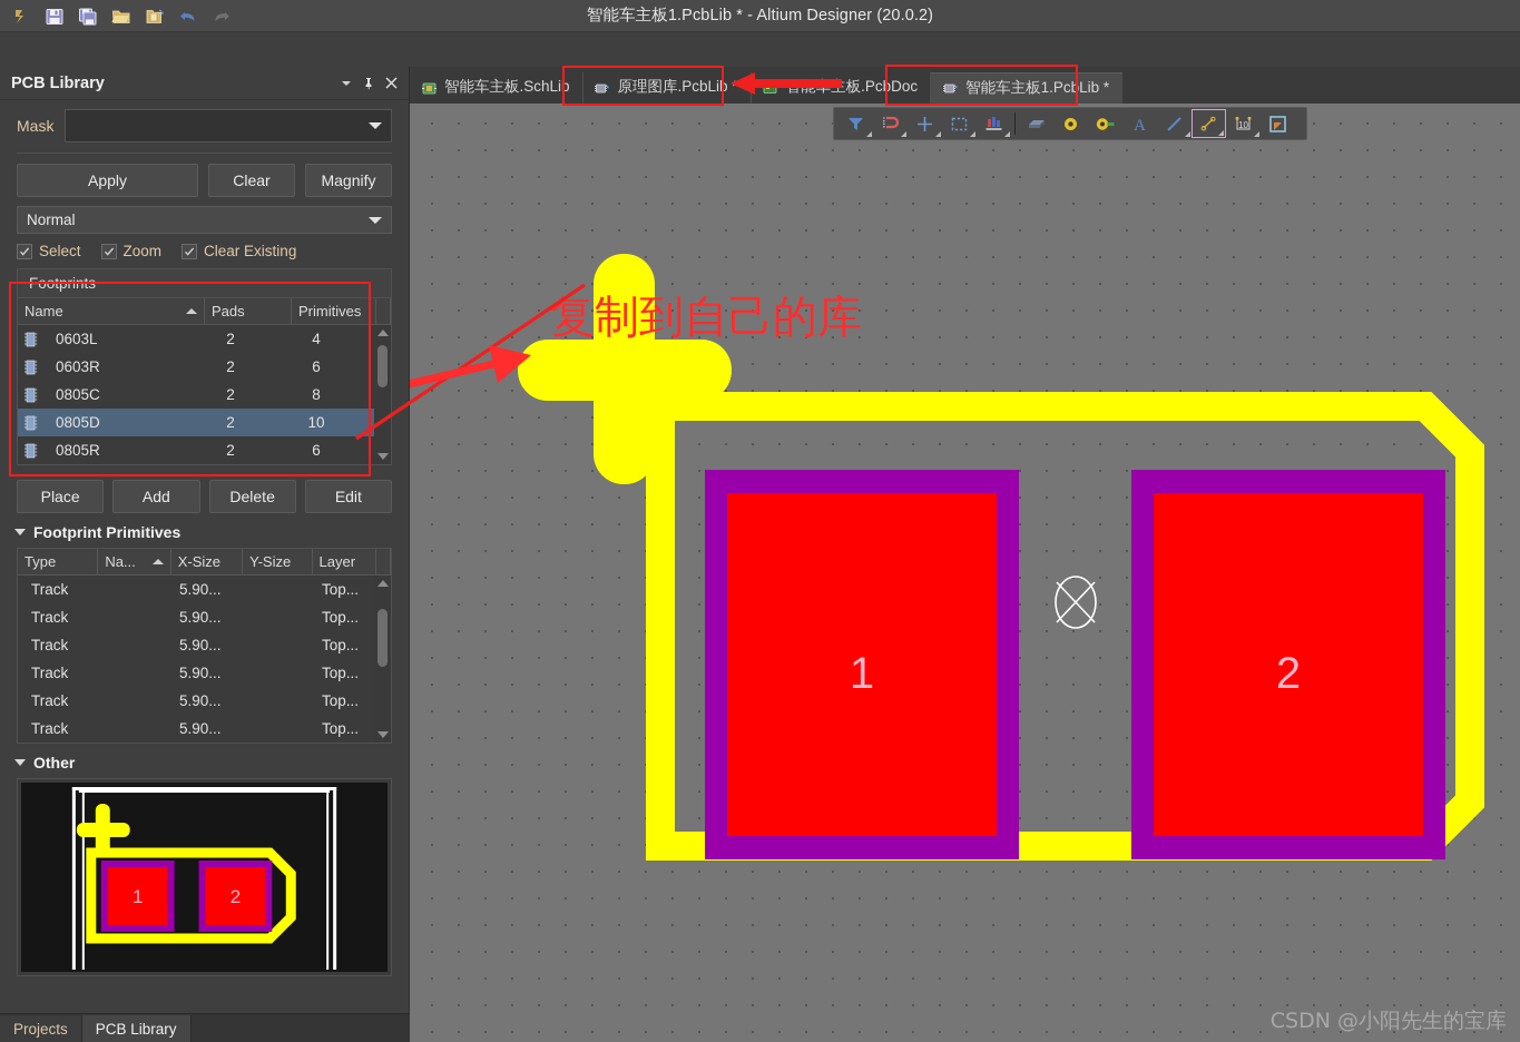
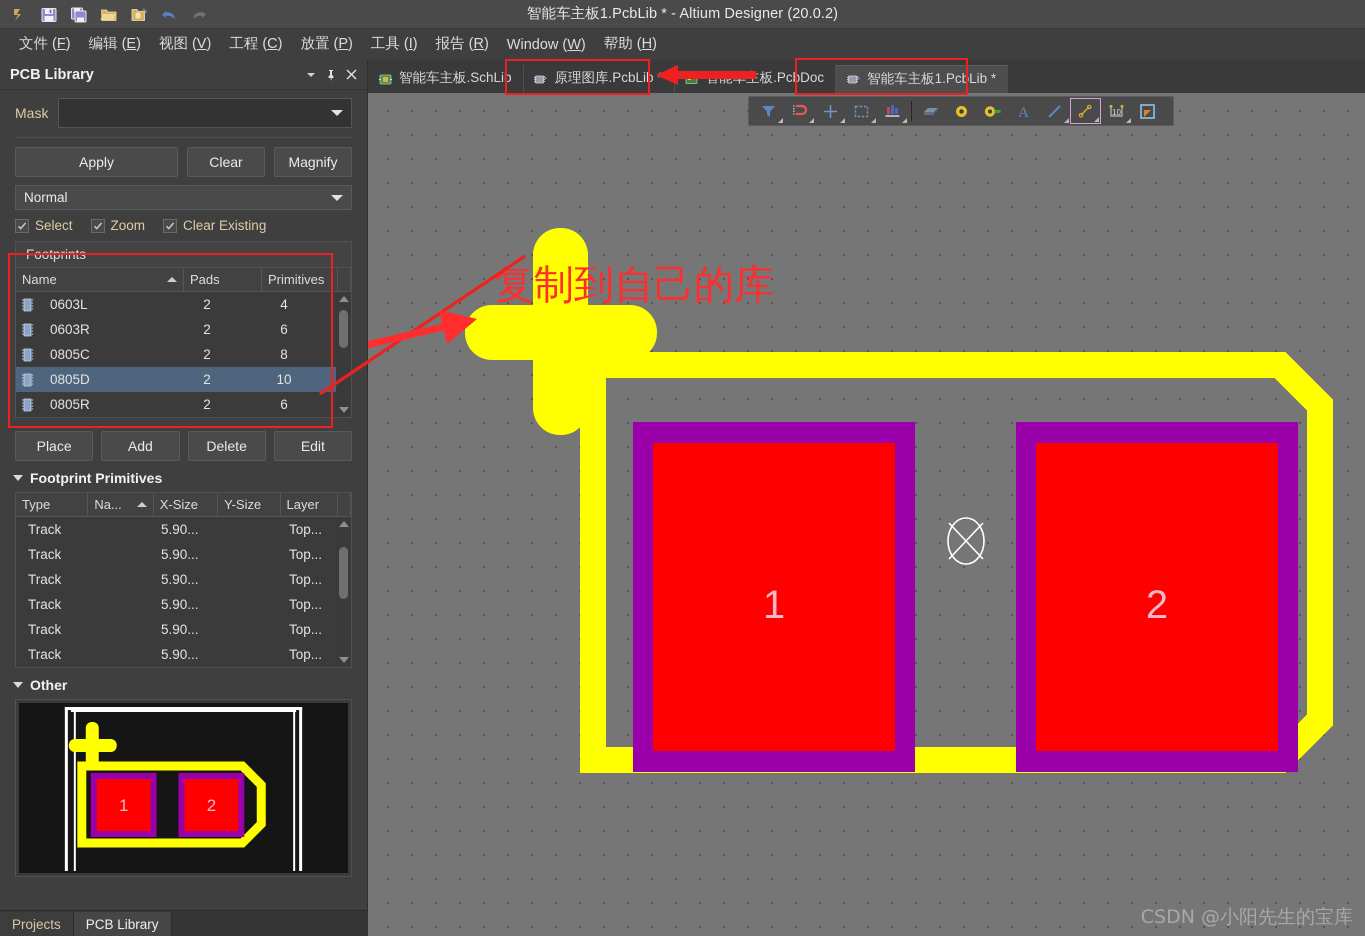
  智能车主板1.PcbLib * - Altium Designer (20.0.2)
+ 文件 (F)
+ 编辑 (E)
+ 视图 (V)
+ 工程 (C)
+ 放置 (P)
+ 工具 (I)
+ 报告 (R)
+ Window (W)
+ 帮助 (H)
  智能车主板.SchLib
  原理图库.PcbLib *
  智能车主板1.PcbLib *
  PCB Library
  Mask
  Apply
  Clear
  Magnify
  Normal
  Select
  Zoom
  Clear Existing
  Footprints
  Name
  Pads
  Primitives
  0603L
  2
  4
  0603R
  2
  6
  0805C
  2
  8
  0805D
  2
  10
  0805R
  2
  6
  Place
  Add
  Delete
  Edit
  Footprint Primitives
  Type
  Na...
  X-Size
  Y-Size
  Layer
  Track
  5.90...
  Top...
  Track
  5.90...
  Top...
  Track
  5.90...
  Top...
  Track
  5.90...
  Top...
  Track
  5.90...
  Top...
  Track
  5.90...
  Top...
  Other
  1
  2
  Projects
  PCB Library
  A
  10
  复制到自己的库
  1
  2
  CSDN @小阳先生的宝库
